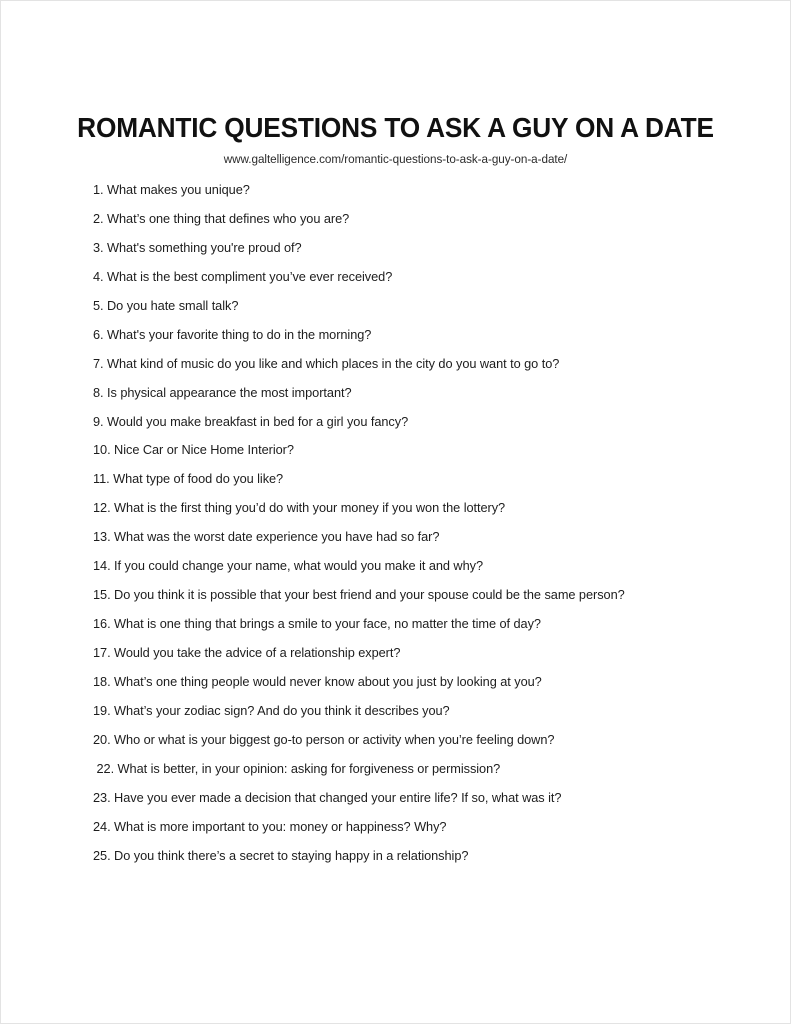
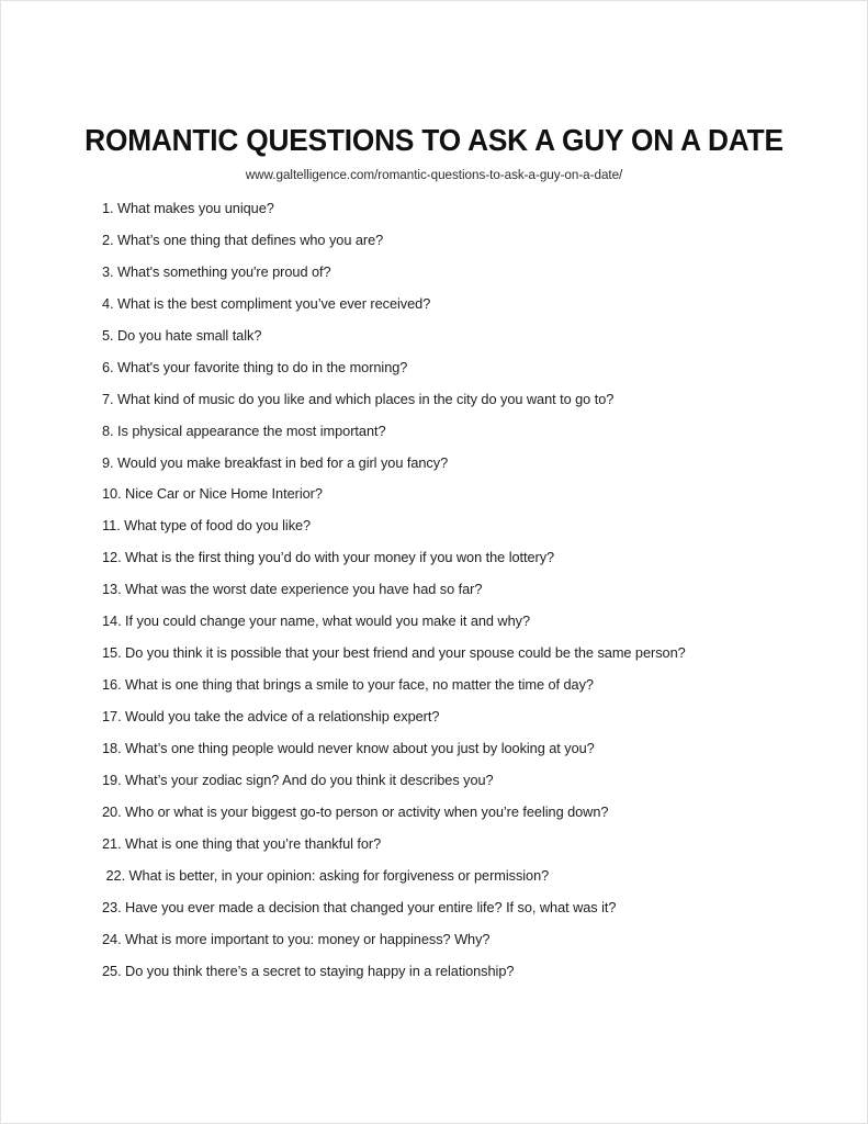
  ROMANTIC QUESTIONS TO ASK A GUY ON A DATE
  www.galtelligence.com/romantic-questions-to-ask-a-guy-on-a-date/
  1. What makes you unique?
  2. What’s one thing that defines who you are?
  3. What's something you're proud of?
  4. What is the best compliment you’ve ever received?
  5. Do you hate small talk?
  6. What's your favorite thing to do in the morning?
  7. What kind of music do you like and which places in the city do you want to go to?
  8. Is physical appearance the most important?
  9. Would you make breakfast in bed for a girl you fancy?
  10. Nice Car or Nice Home Interior?
  11. What type of food do you like?
  12. What is the first thing you’d do with your money if you won the lottery?
  13. What was the worst date experience you have had so far?
  14. If you could change your name, what would you make it and why?
  15. Do you think it is possible that your best friend and your spouse could be the same person?
  16. What is one thing that brings a smile to your face, no matter the time of day?
  17. Would you take the advice of a relationship expert?
  18. What’s one thing people would never know about you just by looking at you?
  19. What’s your zodiac sign? And do you think it describes you?
  20. Who or what is your biggest go-to person or activity when you’re feeling down?
+ 21. What is one thing that you’re thankful for?
  22. What is better, in your opinion: asking for forgiveness or permission?
  23. Have you ever made a decision that changed your entire life? If so, what was it?
  24. What is more important to you: money or happiness? Why?
  25. Do you think there’s a secret to staying happy in a relationship?
